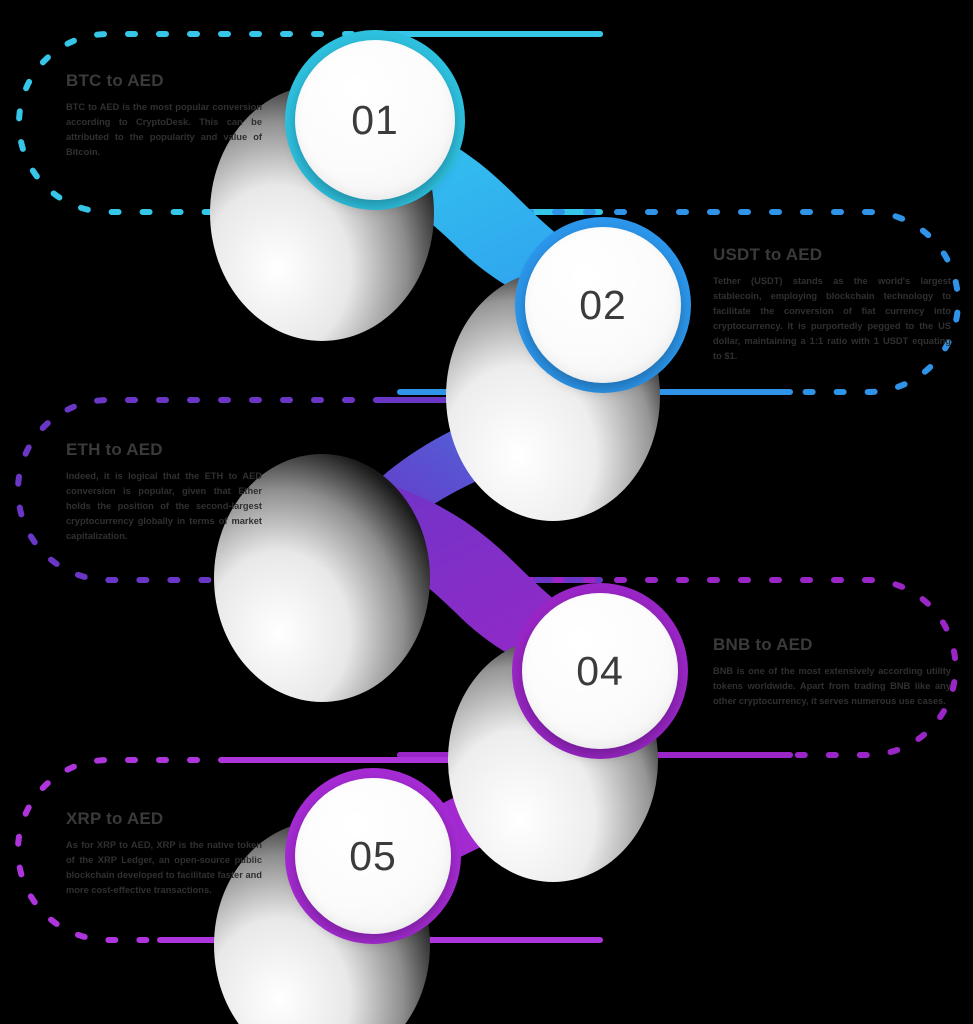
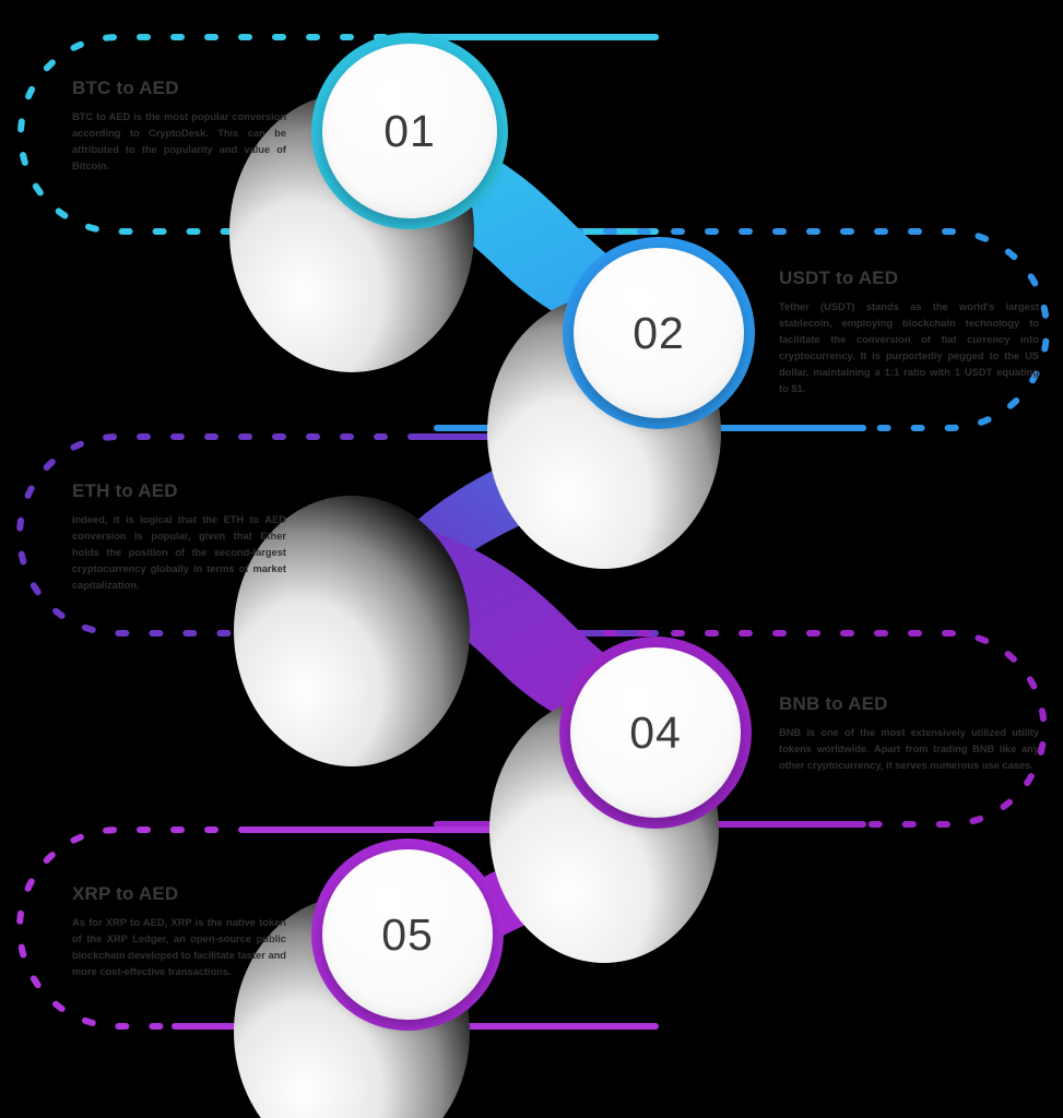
  BTC to AED
  BTC to AED is the most popular conversion according to CryptoDesk. This can be attributed to the popularity and value of Bitcoin.
  USDT to AED
  Tether (USDT) stands as the world's largest stablecoin, employing blockchain technology to facilitate the conversion of fiat currency into cryptocurrency. It is purportedly pegged to the US dollar, maintaining a 1:1 ratio with 1 USDT equating to $1.
  ETH to AED
  Indeed, it is logical that the ETH to AED conversion is popular, given that Ether holds the position of the second-largest cryptocurrency globally in terms of market capitalization.
  BNB to AED
- BNB is one of the most extensively according utility tokens worldwide. Apart from trading BNB like any other cryptocurrency, it serves numerous use cases.
+ BNB is one of the most extensively utilized utility tokens worldwide. Apart from trading BNB like any other cryptocurrency, it serves numerous use cases.
  XRP to AED
  As for XRP to AED, XRP is the native token of the XRP Ledger, an open-source public blockchain developed to facilitate faster and more cost-effective transactions.
  01
  02
  04
  05
